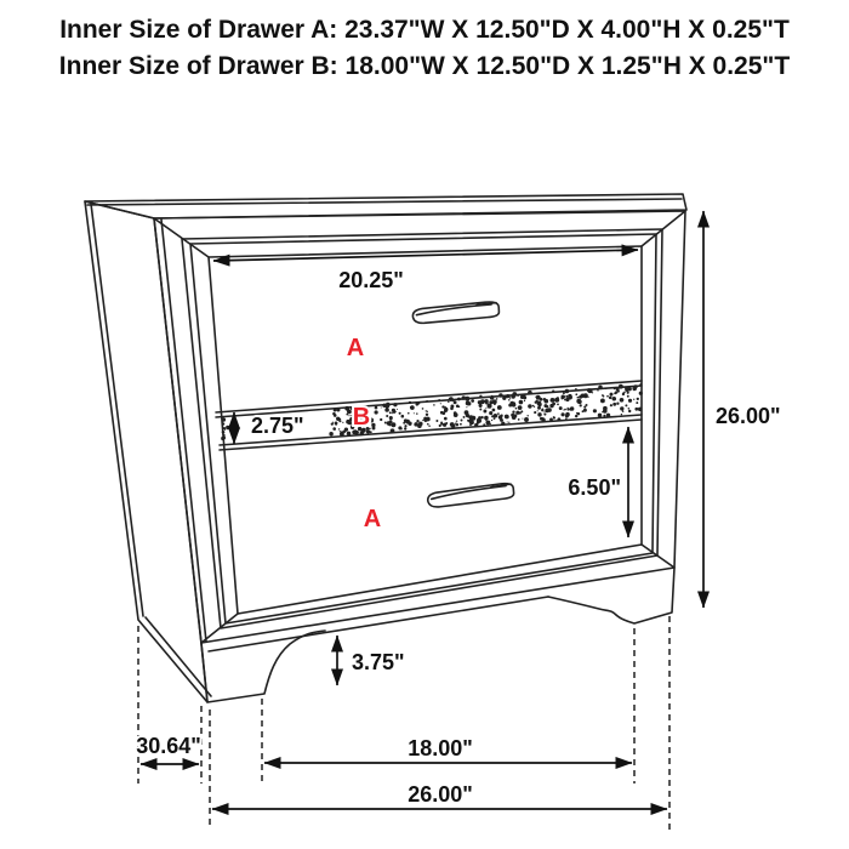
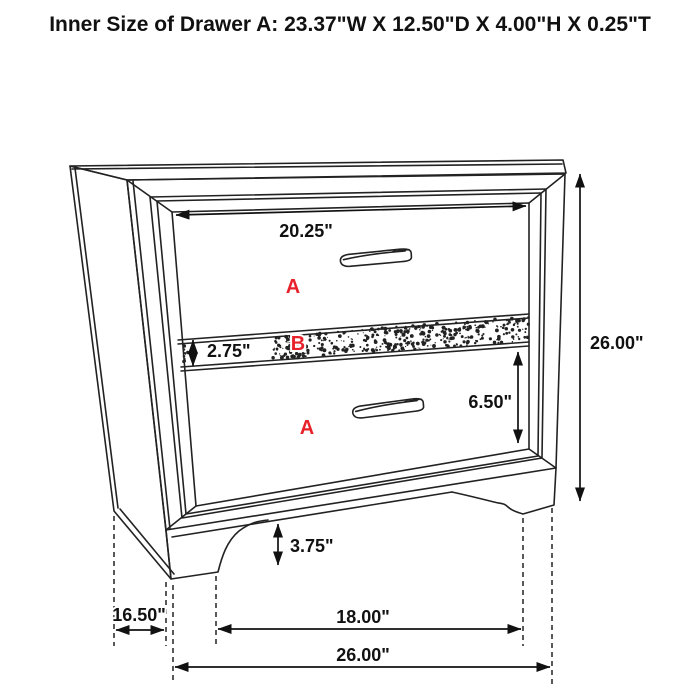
  Inner Size of Drawer A: 23.37"W X 12.50"D X 4.00"H X 0.25"T
- Inner Size of Drawer B: 18.00"W X 12.50"D X 1.25"H X 0.25"T
  A
  B
  A
  20.25"
  2.75"
  6.50"
  26.00"
  3.75"
- 30.64"
+ 16.50"
  18.00"
  26.00"
